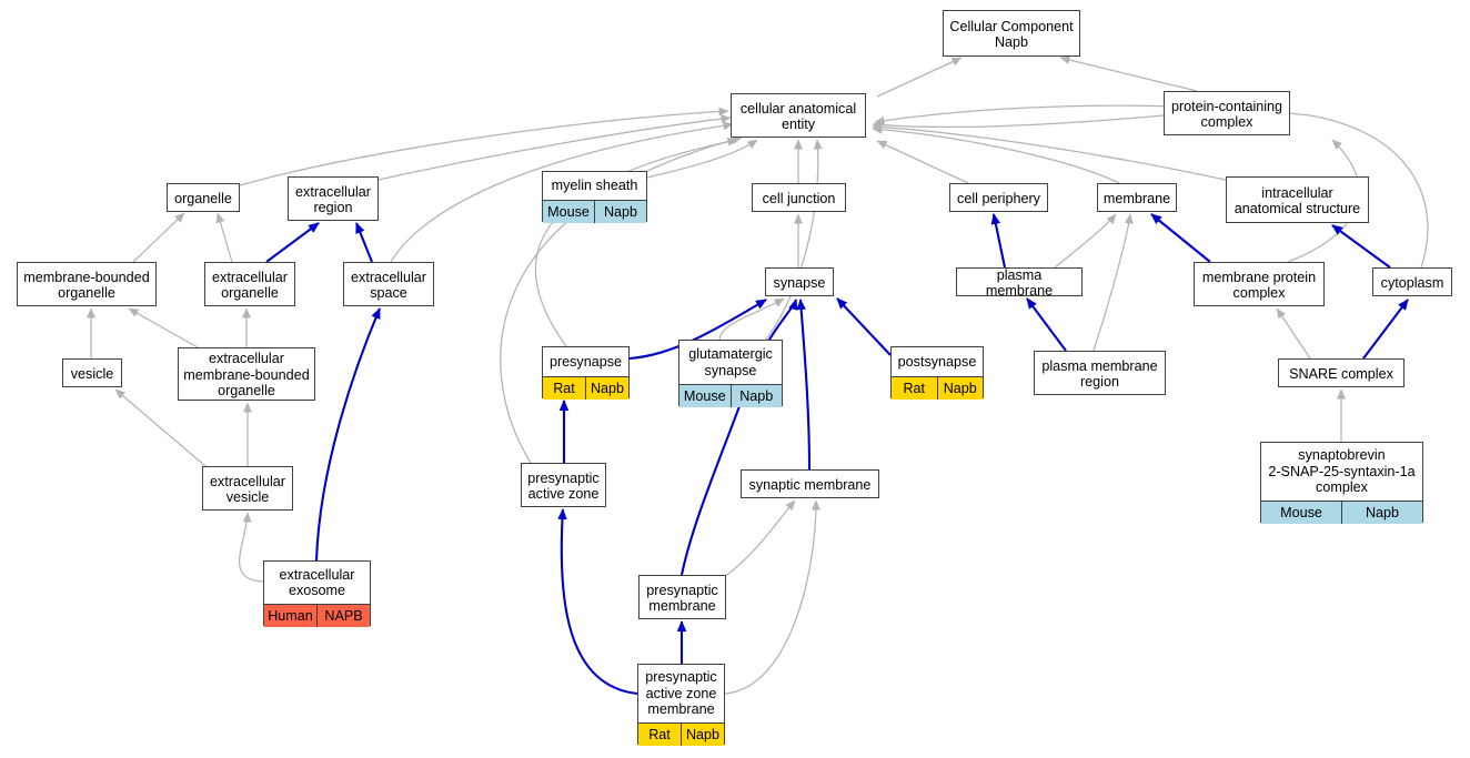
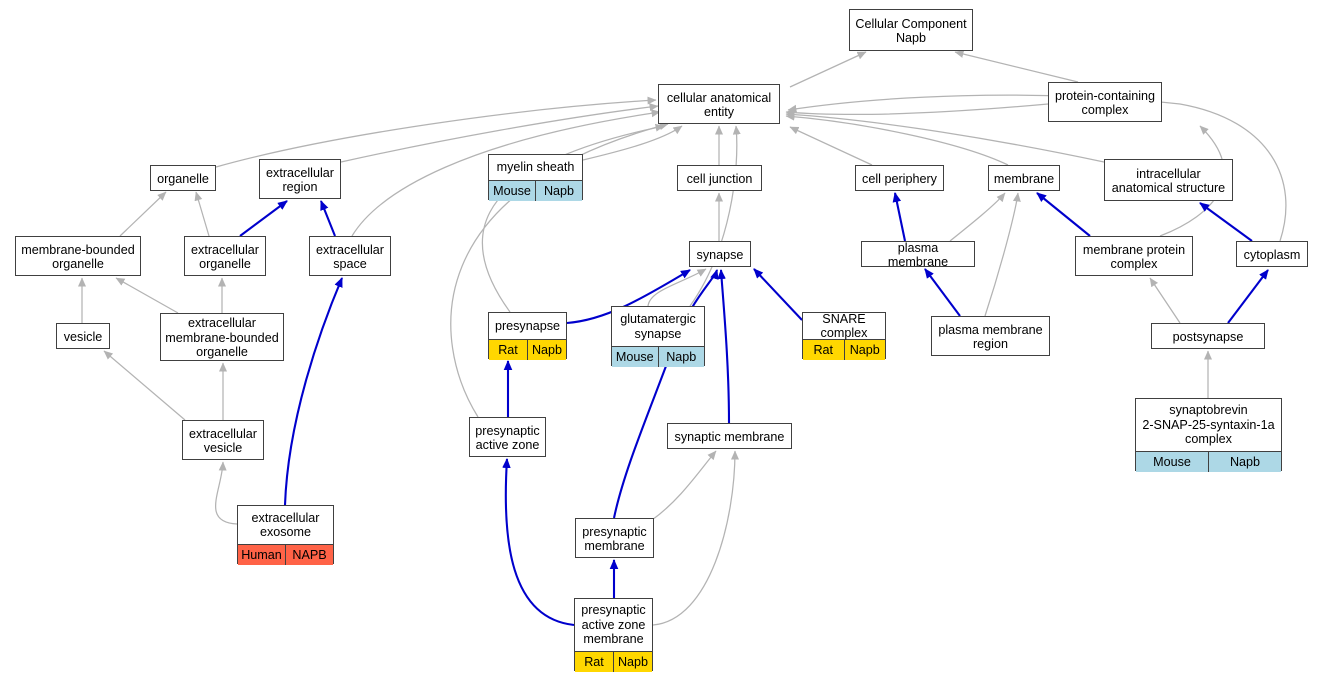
  Cellular Component
  Napb
  cellular anatomical
  entity
  protein-containing
  complex
  organelle
  extracellular
  region
  myelin sheath
  Mouse
  Napb
  cell junction
  cell periphery
  membrane
  intracellular
  anatomical structure
  membrane-bounded
  organelle
  extracellular
  organelle
  extracellular
  space
  synapse
  plasma membrane
  membrane protein
  complex
  cytoplasm
  vesicle
  extracellular
  membrane-bounded
  organelle
  presynapse
  Rat
  Napb
  glutamatergic
  synapse
  Mouse
  Napb
- postsynapse
+ SNARE complex
  Rat
  Napb
  plasma membrane
  region
- SNARE complex
+ postsynapse
  extracellular
  vesicle
  presynaptic
  active zone
  synaptic membrane
  synaptobrevin
  2-SNAP-25-syntaxin-1a
  complex
  Mouse
  Napb
  extracellular
  exosome
  Human
  NAPB
  presynaptic
  membrane
  presynaptic
  active zone
  membrane
  Rat
  Napb
